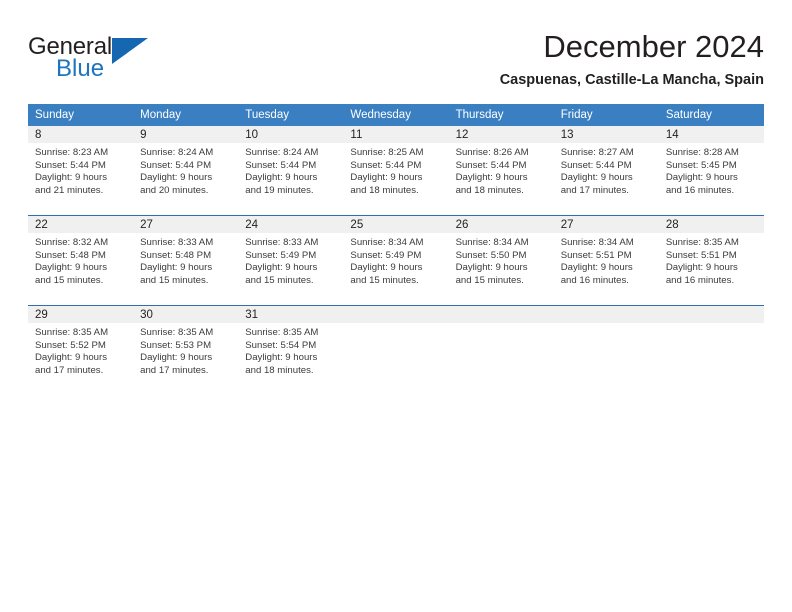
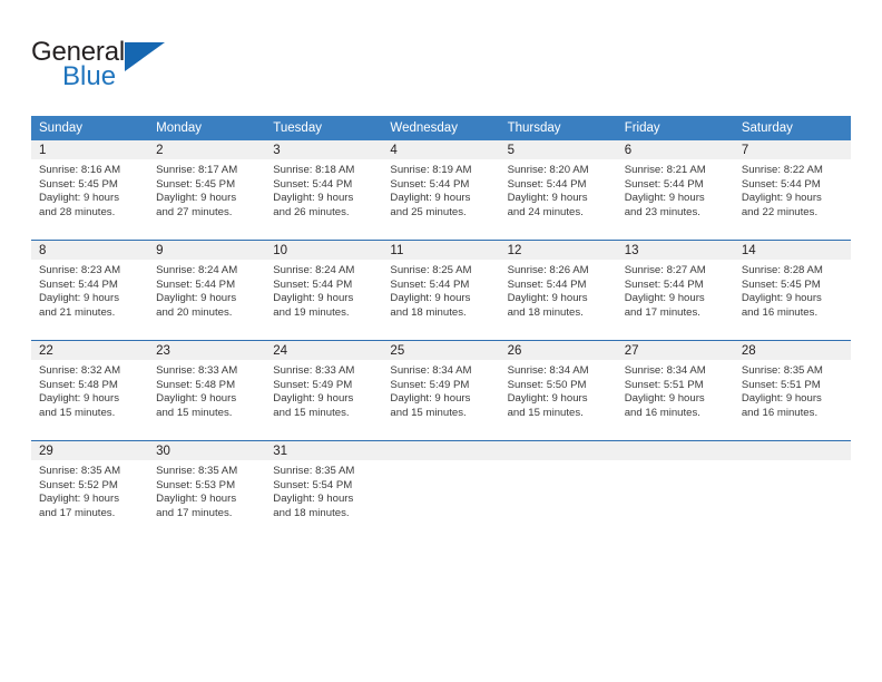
  General
  Blue
- December 2024
- Caspuenas, Castille-La Mancha, Spain
  Sunday	Monday	Tuesday	Wednesday	Thursday	Friday	Saturday
+ 1Sunrise: 8:16 AMSunset: 5:45 PMDaylight: 9 hoursand 28 minutes.	2Sunrise: 8:17 AMSunset: 5:45 PMDaylight: 9 hoursand 27 minutes.	3Sunrise: 8:18 AMSunset: 5:44 PMDaylight: 9 hoursand 26 minutes.	4Sunrise: 8:19 AMSunset: 5:44 PMDaylight: 9 hoursand 25 minutes.	5Sunrise: 8:20 AMSunset: 5:44 PMDaylight: 9 hoursand 24 minutes.	6Sunrise: 8:21 AMSunset: 5:44 PMDaylight: 9 hoursand 23 minutes.	7Sunrise: 8:22 AMSunset: 5:44 PMDaylight: 9 hoursand 22 minutes.
  8Sunrise: 8:23 AMSunset: 5:44 PMDaylight: 9 hoursand 21 minutes.	9Sunrise: 8:24 AMSunset: 5:44 PMDaylight: 9 hoursand 20 minutes.	10Sunrise: 8:24 AMSunset: 5:44 PMDaylight: 9 hoursand 19 minutes.	11Sunrise: 8:25 AMSunset: 5:44 PMDaylight: 9 hoursand 18 minutes.	12Sunrise: 8:26 AMSunset: 5:44 PMDaylight: 9 hoursand 18 minutes.	13Sunrise: 8:27 AMSunset: 5:44 PMDaylight: 9 hoursand 17 minutes.	14Sunrise: 8:28 AMSunset: 5:45 PMDaylight: 9 hoursand 16 minutes.
- 22Sunrise: 8:32 AMSunset: 5:48 PMDaylight: 9 hoursand 15 minutes.	27Sunrise: 8:33 AMSunset: 5:48 PMDaylight: 9 hoursand 15 minutes.	24Sunrise: 8:33 AMSunset: 5:49 PMDaylight: 9 hoursand 15 minutes.	25Sunrise: 8:34 AMSunset: 5:49 PMDaylight: 9 hoursand 15 minutes.	26Sunrise: 8:34 AMSunset: 5:50 PMDaylight: 9 hoursand 15 minutes.	27Sunrise: 8:34 AMSunset: 5:51 PMDaylight: 9 hoursand 16 minutes.	28Sunrise: 8:35 AMSunset: 5:51 PMDaylight: 9 hoursand 16 minutes.
+ 22Sunrise: 8:32 AMSunset: 5:48 PMDaylight: 9 hoursand 15 minutes.	23Sunrise: 8:33 AMSunset: 5:48 PMDaylight: 9 hoursand 15 minutes.	24Sunrise: 8:33 AMSunset: 5:49 PMDaylight: 9 hoursand 15 minutes.	25Sunrise: 8:34 AMSunset: 5:49 PMDaylight: 9 hoursand 15 minutes.	26Sunrise: 8:34 AMSunset: 5:50 PMDaylight: 9 hoursand 15 minutes.	27Sunrise: 8:34 AMSunset: 5:51 PMDaylight: 9 hoursand 16 minutes.	28Sunrise: 8:35 AMSunset: 5:51 PMDaylight: 9 hoursand 16 minutes.
  29Sunrise: 8:35 AMSunset: 5:52 PMDaylight: 9 hoursand 17 minutes.	30Sunrise: 8:35 AMSunset: 5:53 PMDaylight: 9 hoursand 17 minutes.	31Sunrise: 8:35 AMSunset: 5:54 PMDaylight: 9 hoursand 18 minutes.
